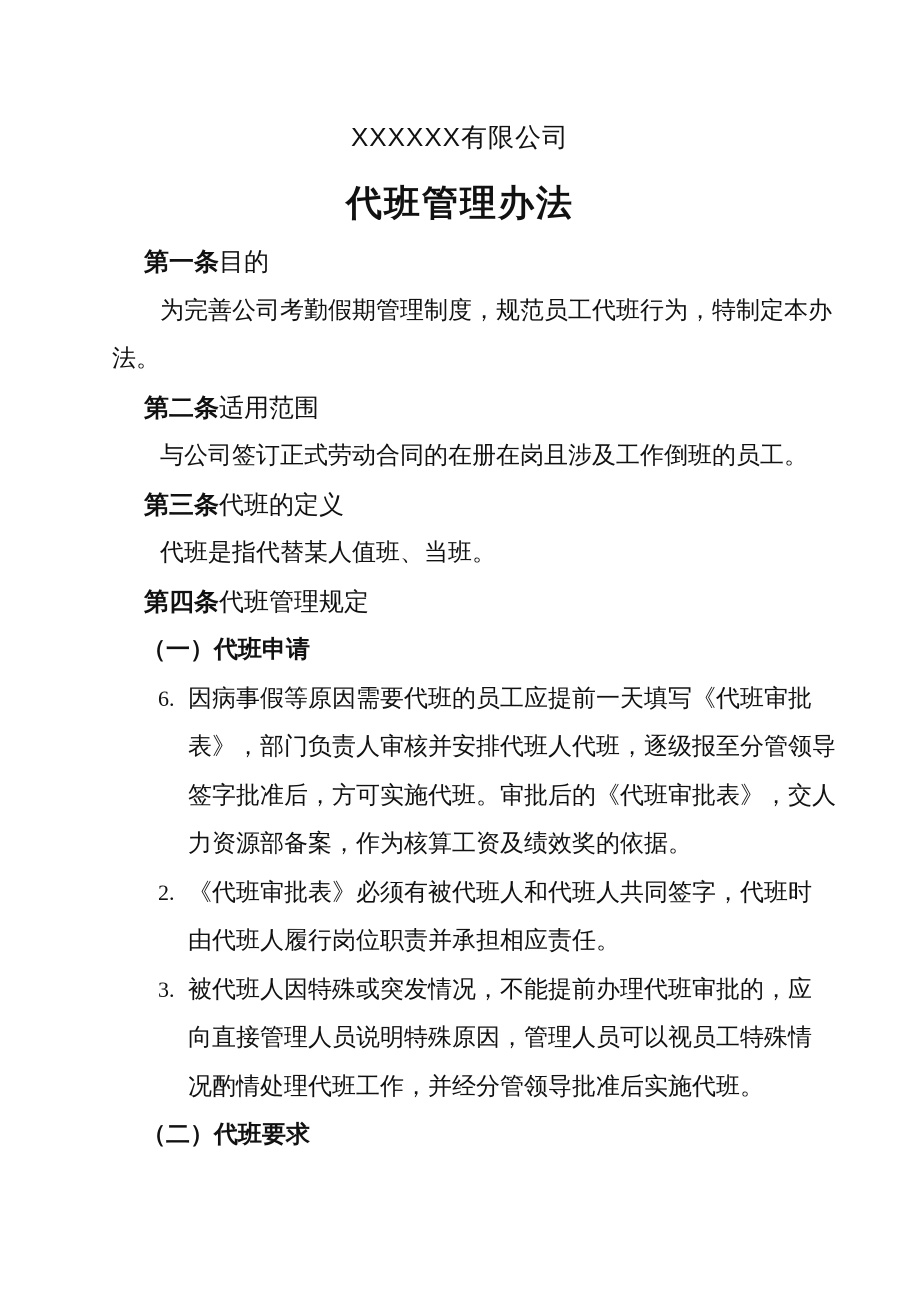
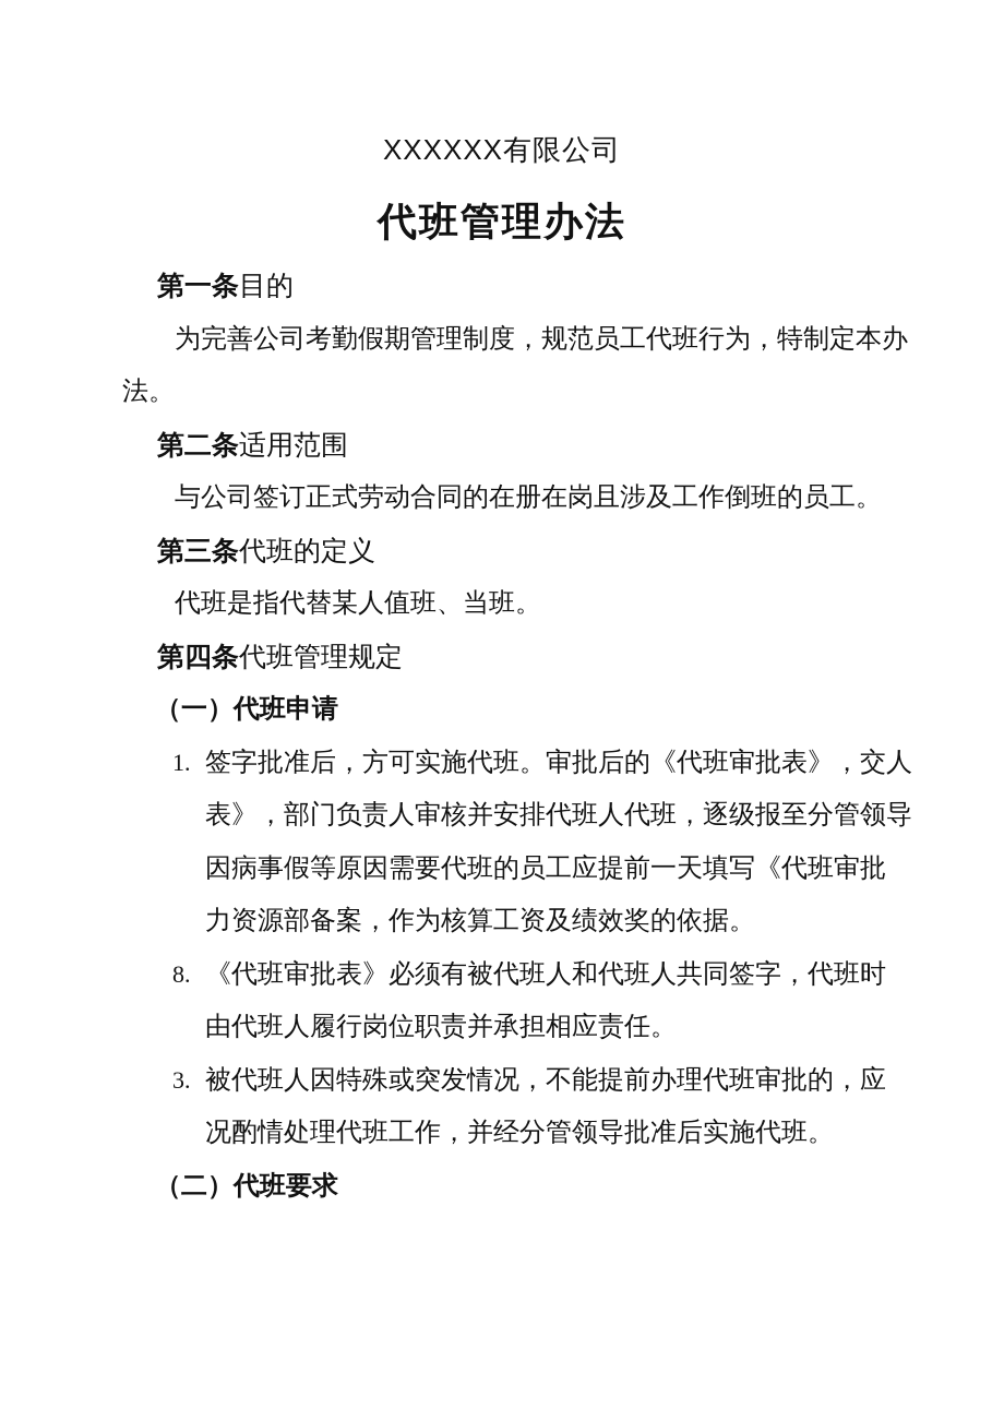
  XXXXXX有限公司
  代班管理办法
  第一条目的
  为完善公司考勤假期管理制度，规范员工代班行为，特制定本办
  法。
  第二条适用范围
  与公司签订正式劳动合同的在册在岗且涉及工作倒班的员工。
  第三条代班的定义
  代班是指代替某人值班、当班。
  第四条代班管理规定
  （一）代班申请
- 6.
+ 1.
- 因病事假等原因需要代班的员工应提前一天填写《代班审批
+ 签字批准后，方可实施代班。审批后的《代班审批表》，交人
  表》，部门负责人审核并安排代班人代班，逐级报至分管领导
- 签字批准后，方可实施代班。审批后的《代班审批表》，交人
+ 因病事假等原因需要代班的员工应提前一天填写《代班审批
  力资源部备案，作为核算工资及绩效奖的依据。
- 2.
+ 8.
  《代班审批表》必须有被代班人和代班人共同签字，代班时
  由代班人履行岗位职责并承担相应责任。
  3.
  被代班人因特殊或突发情况，不能提前办理代班审批的，应
- 向直接管理人员说明特殊原因，管理人员可以视员工特殊情
  况酌情处理代班工作，并经分管领导批准后实施代班。
  （二）代班要求
